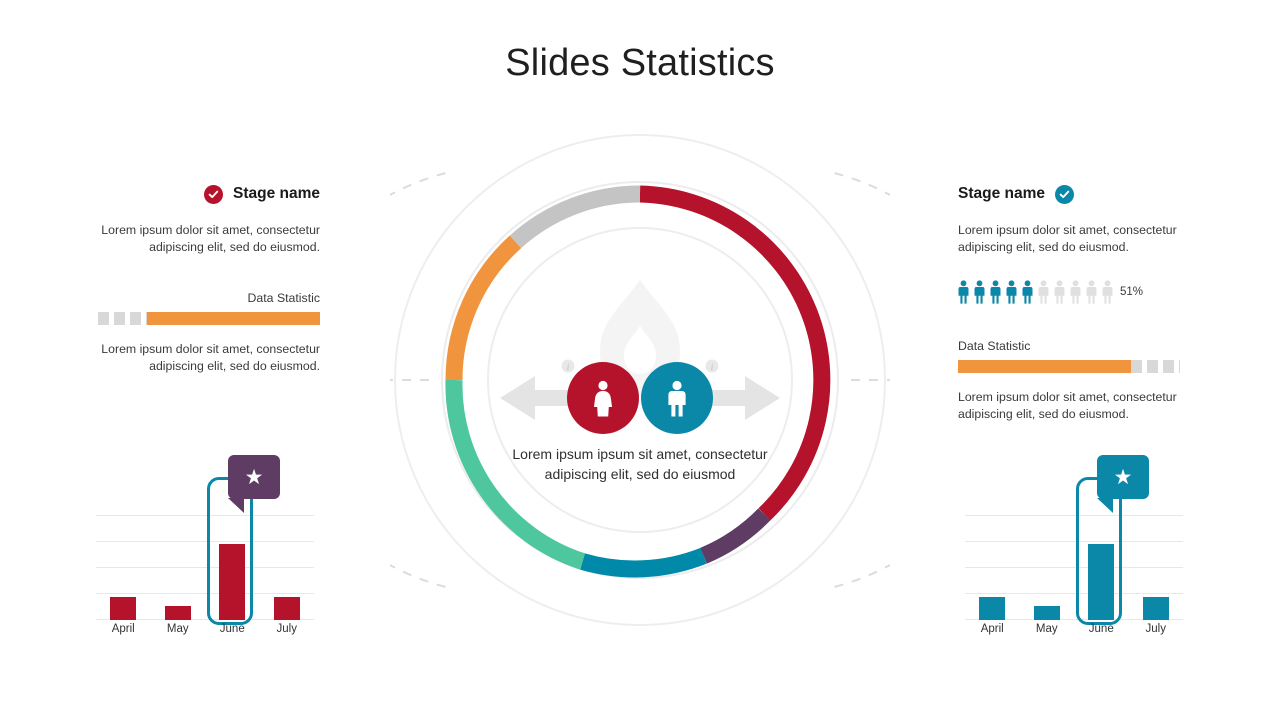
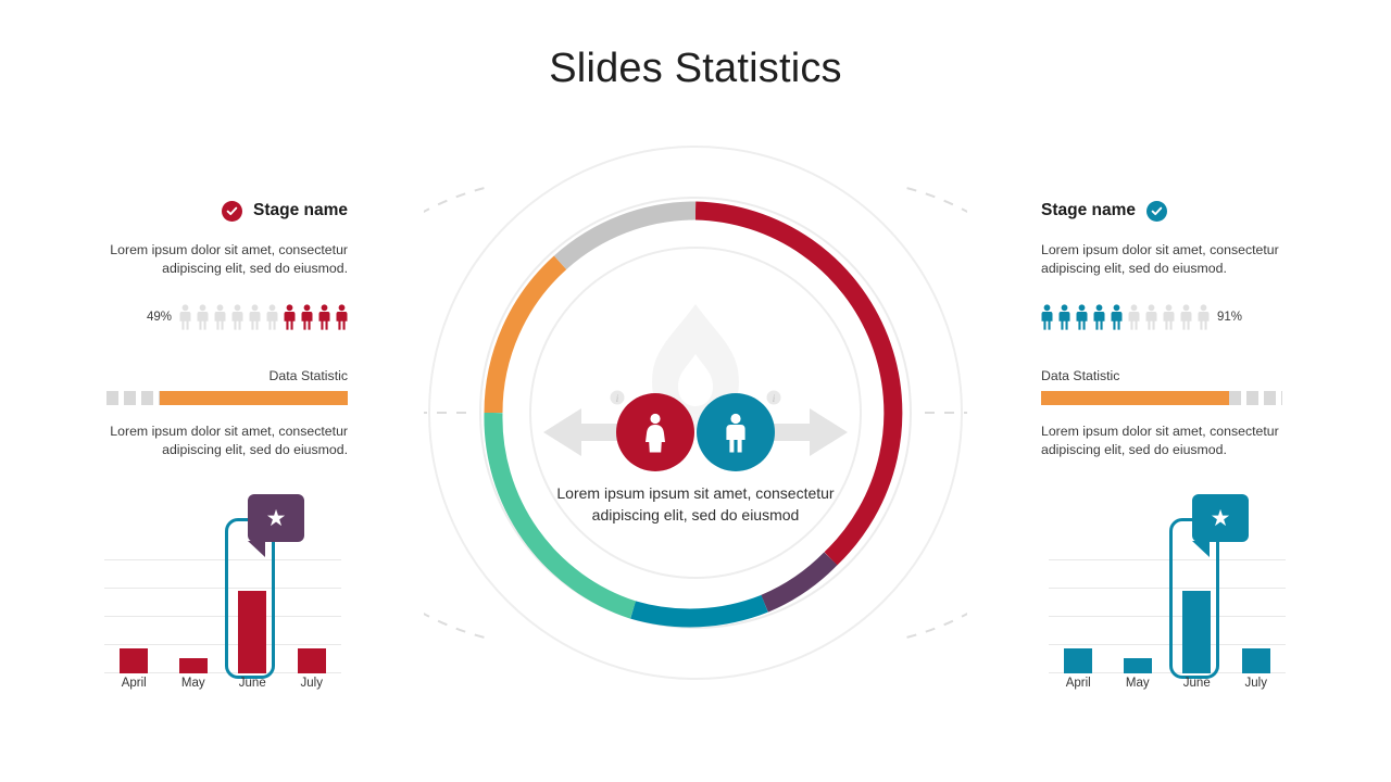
  Slides Statistics
  i
  i
  Lorem ipsum ipsum sit amet, consectetur adipiscing elit, sed do eiusmod
  Stage name
  Lorem ipsum dolor sit amet, consectetur adipiscing elit, sed do eiusmod.
+ 49%
  Data Statistic
  Lorem ipsum dolor sit amet, consectetur adipiscing elit, sed do eiusmod.
  Stage name
  Lorem ipsum dolor sit amet, consectetur adipiscing elit, sed do eiusmod.
- 51%
+ 91%
  Data Statistic
  Lorem ipsum dolor sit amet, consectetur adipiscing elit, sed do eiusmod.
  ★
  April
  May
  June
  July
  ★
  April
  May
  June
  July
